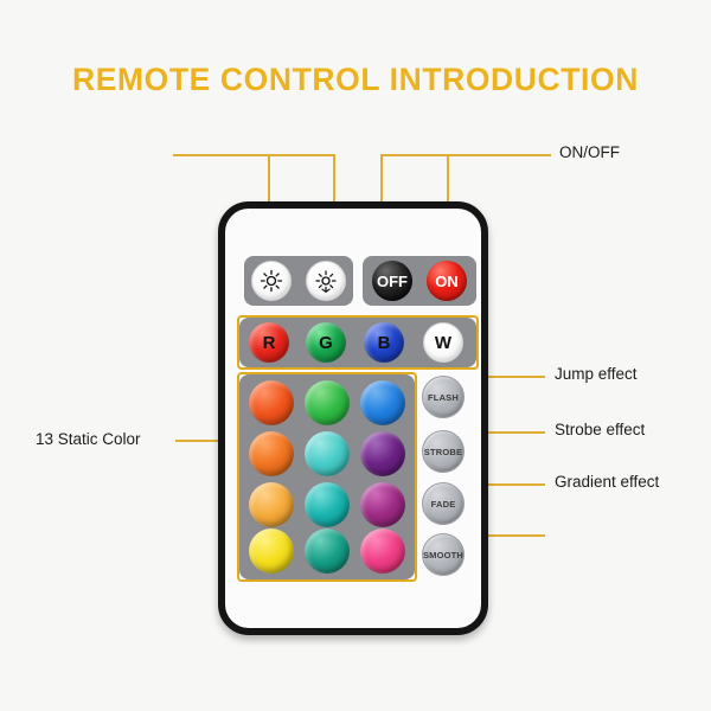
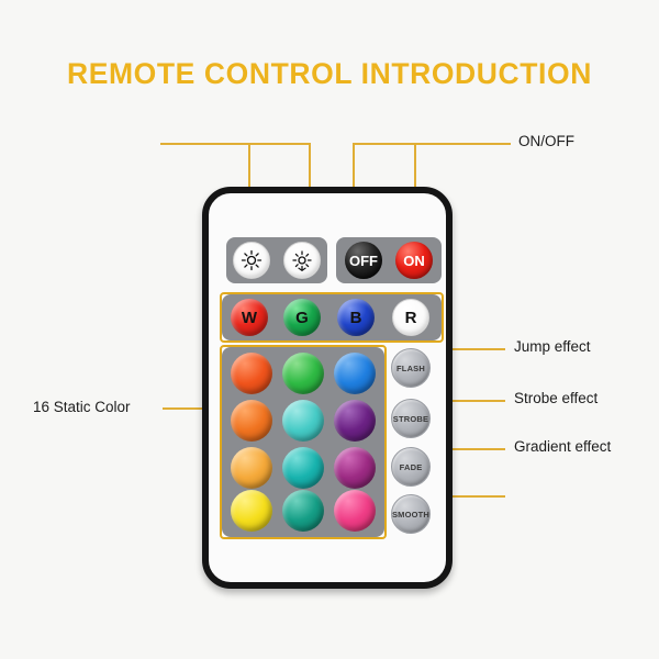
  REMOTE CONTROL INTRODUCTION
  ON/OFF
- 13 Static Color
+ 16 Static Color
  Jump effect
  Strobe effect
  Gradient effect
  OFF
  ON
- R
+ W
  G
  B
- W
+ R
  FLASH
  STROBE
  FADE
  SMOOTH
